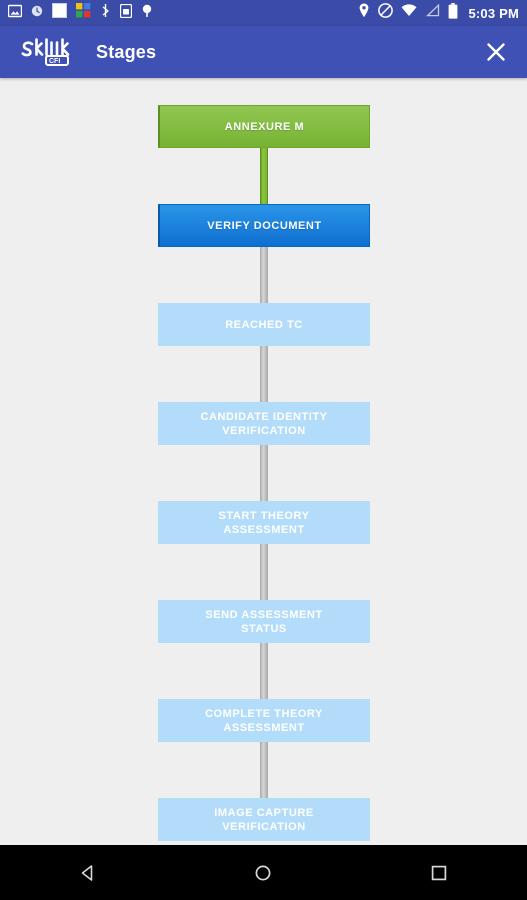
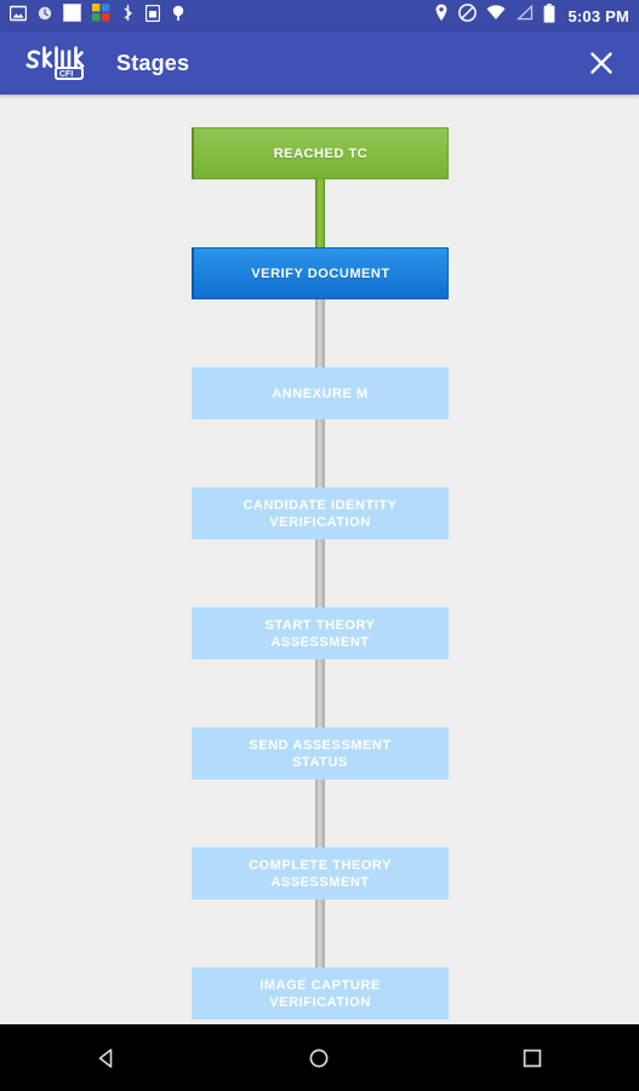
  5:03 PM
  Stages
- ANNEXURE M
+ REACHED TC
  VERIFY DOCUMENT
- REACHED TC
+ ANNEXURE M
  CANDIDATE IDENTITY
  VERIFICATION
  START THEORY
  ASSESSMENT
  SEND ASSESSMENT
  STATUS
  COMPLETE THEORY
  ASSESSMENT
  IMAGE CAPTURE
  VERIFICATION
